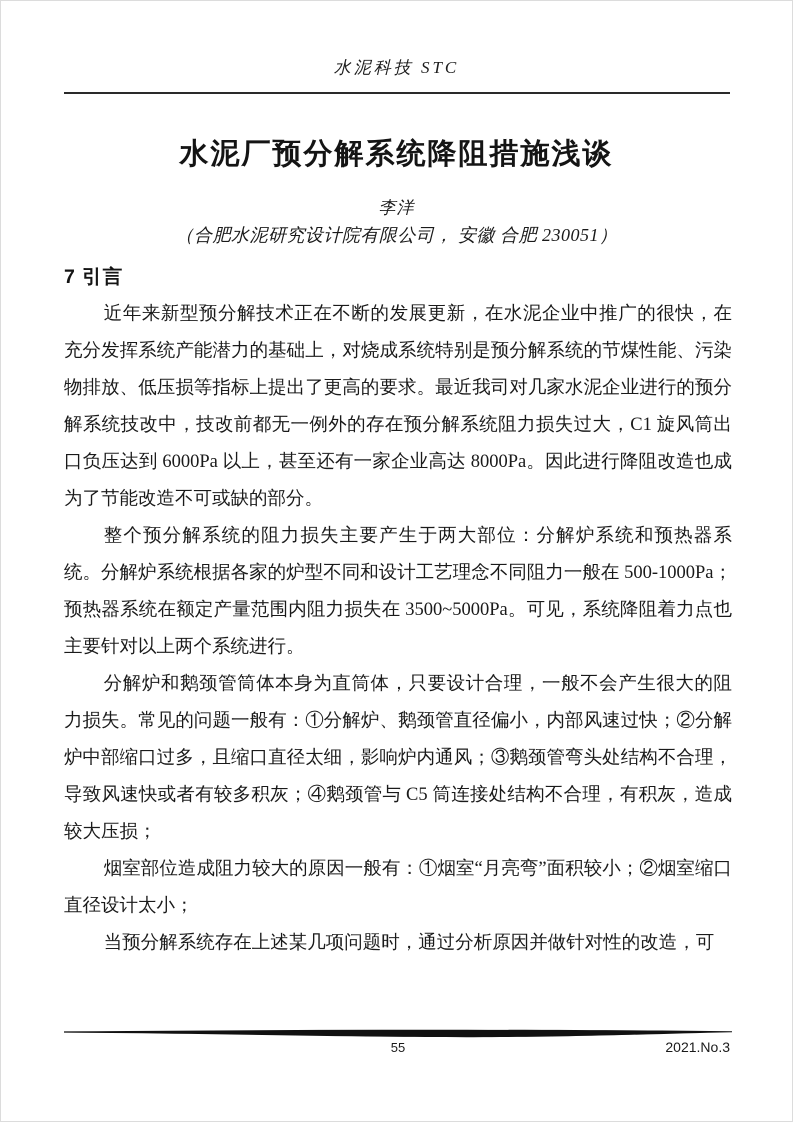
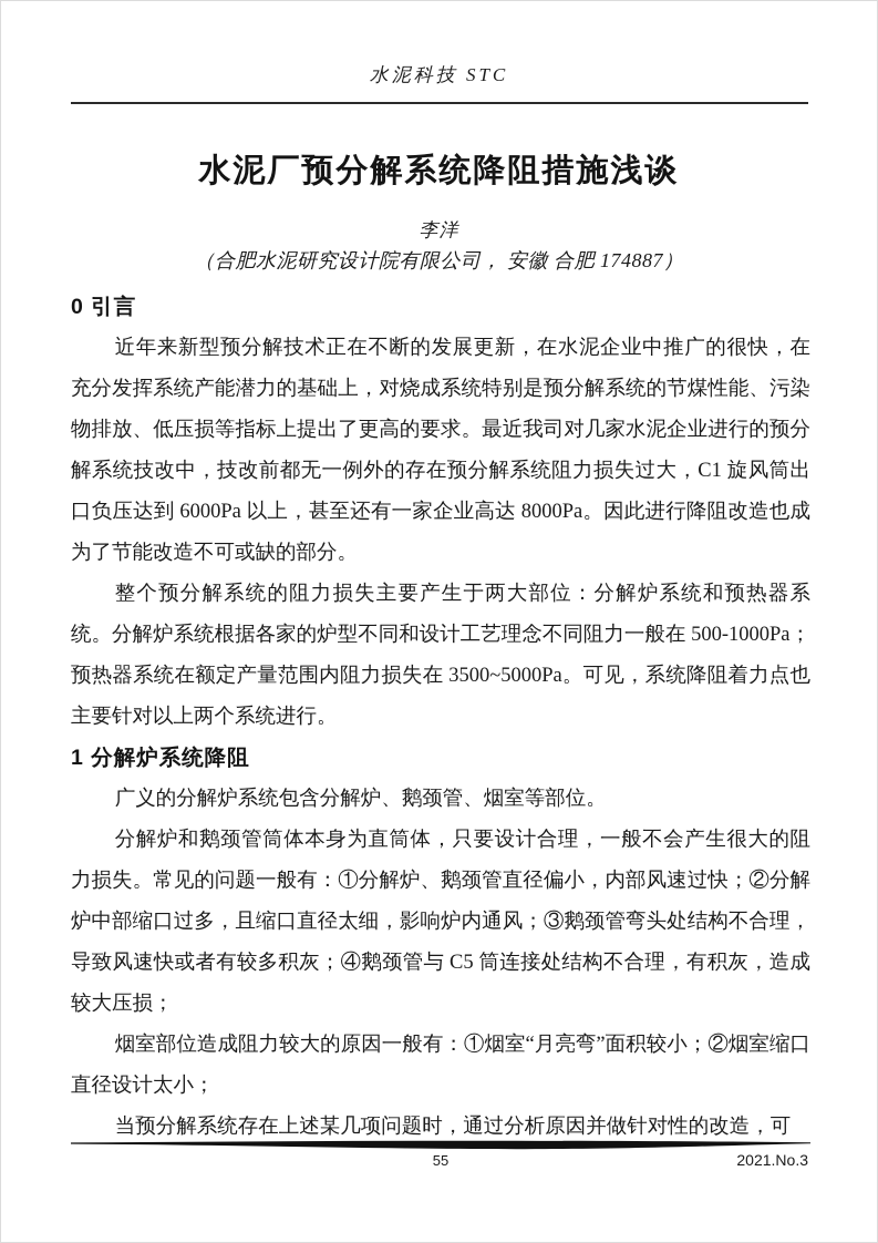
  水泥科技 STC
  水泥厂预分解系统降阻措施浅谈
  李洋
- （合肥水泥研究设计院有限公司， 安徽 合肥 230051）
+ （合肥水泥研究设计院有限公司， 安徽 合肥 174887）
- 7 引言
+ 0 引言
  近年来新型预分解技术正在不断的发展更新，在水泥企业中推广的很快，在充分发挥系统产能潜力的基础上，对烧成系统特别是预分解系统的节煤性能、污染物排放、低压损等指标上提出了更高的要求。最近我司对几家水泥企业进行的预分解系统技改中，技改前都无一例外的存在预分解系统阻力损失过大，C1 旋风筒出口负压达到 6000Pa 以上，甚至还有一家企业高达 8000Pa。因此进行降阻改造也成为了节能改造不可或缺的部分。
  整个预分解系统的阻力损失主要产生于两大部位：分解炉系统和预热器系统。分解炉系统根据各家的炉型不同和设计工艺理念不同阻力一般在 500-1000Pa；预热器系统在额定产量范围内阻力损失在 3500~5000Pa。可见，系统降阻着力点也主要针对以上两个系统进行。
+ 1 分解炉系统降阻
+ 广义的分解炉系统包含分解炉、鹅颈管、烟室等部位。
  分解炉和鹅颈管筒体本身为直筒体，只要设计合理，一般不会产生很大的阻力损失。常见的问题一般有：①分解炉、鹅颈管直径偏小，内部风速过快；②分解炉中部缩口过多，且缩口直径太细，影响炉内通风；③鹅颈管弯头处结构不合理，导致风速快或者有较多积灰；④鹅颈管与 C5 筒连接处结构不合理，有积灰，造成较大压损；
  烟室部位造成阻力较大的原因一般有：①烟室“月亮弯”面积较小；②烟室缩口直径设计太小；
  当预分解系统存在上述某几项问题时，通过分析原因并做针对性的改造，可
  55
  2021.No.3
